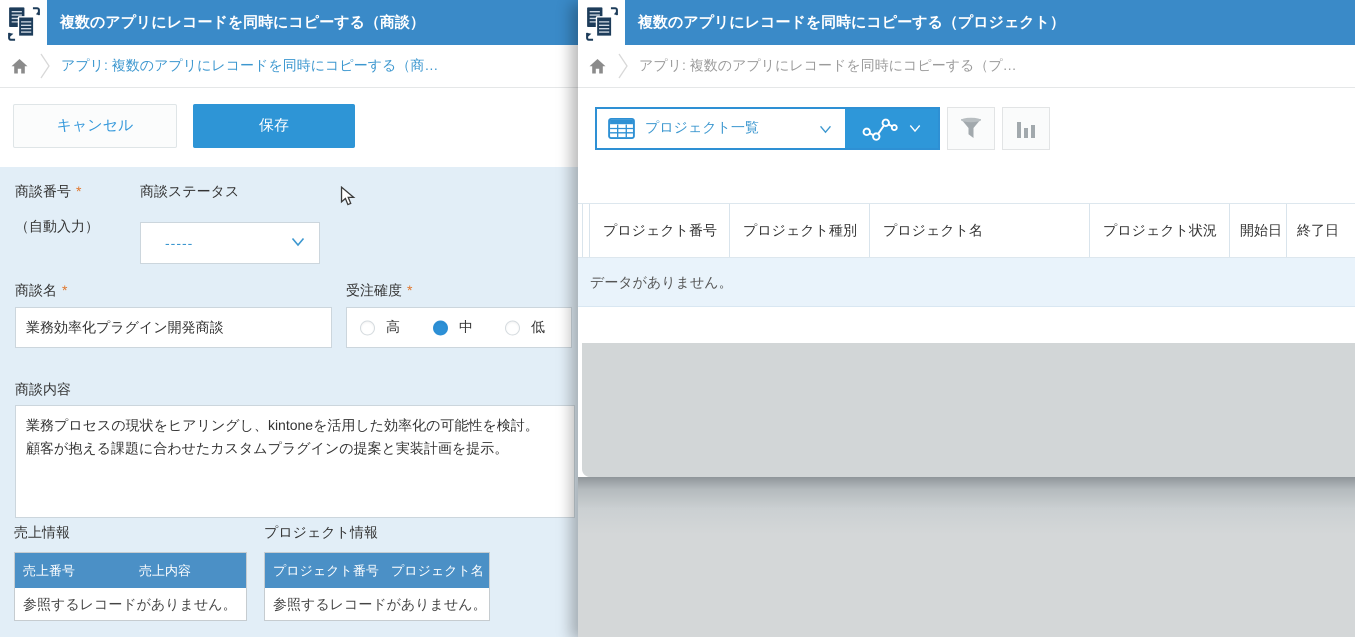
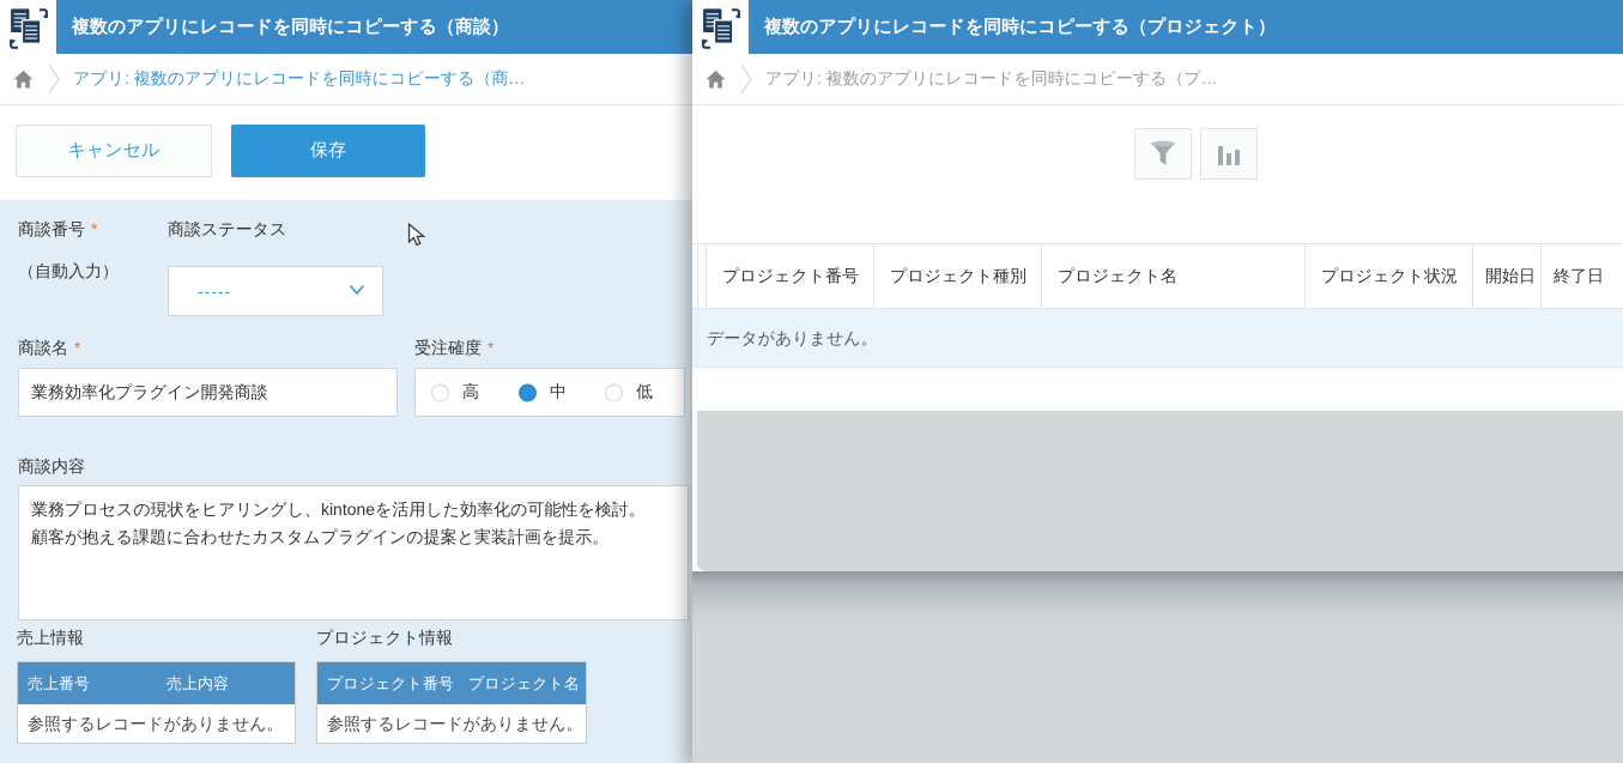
  複数のアプリにレコードを同時にコピーする（商談）
  アプリ: 複数のアプリにレコードを同時にコピーする（商…
  キャンセル
  保存
  商談番号 *
  （自動入力）
  商談ステータス
  -----
  商談名 *
  業務効率化プラグイン開発商談
  受注確度 *
  高
  中
  低
  商談内容
  業務プロセスの現状をヒアリングし、kintoneを活用した効率化の可能性を検討。
  顧客が抱える課題に合わせたカスタムプラグインの提案と実装計画を提示。
  売上情報
  売上番号
  売上内容
  参照するレコードがありません。
  プロジェクト情報
  プロジェクト番号
  プロジェクト名
  参照するレコードがありません。
  複数のアプリにレコードを同時にコピーする（プロジェクト）
  アプリ: 複数のアプリにレコードを同時にコピーする（プ…
- プロジェクト一覧
  プロジェクト番号
  プロジェクト種別
  プロジェクト名
  プロジェクト状況
  開始日
  終了日
  データがありません。
